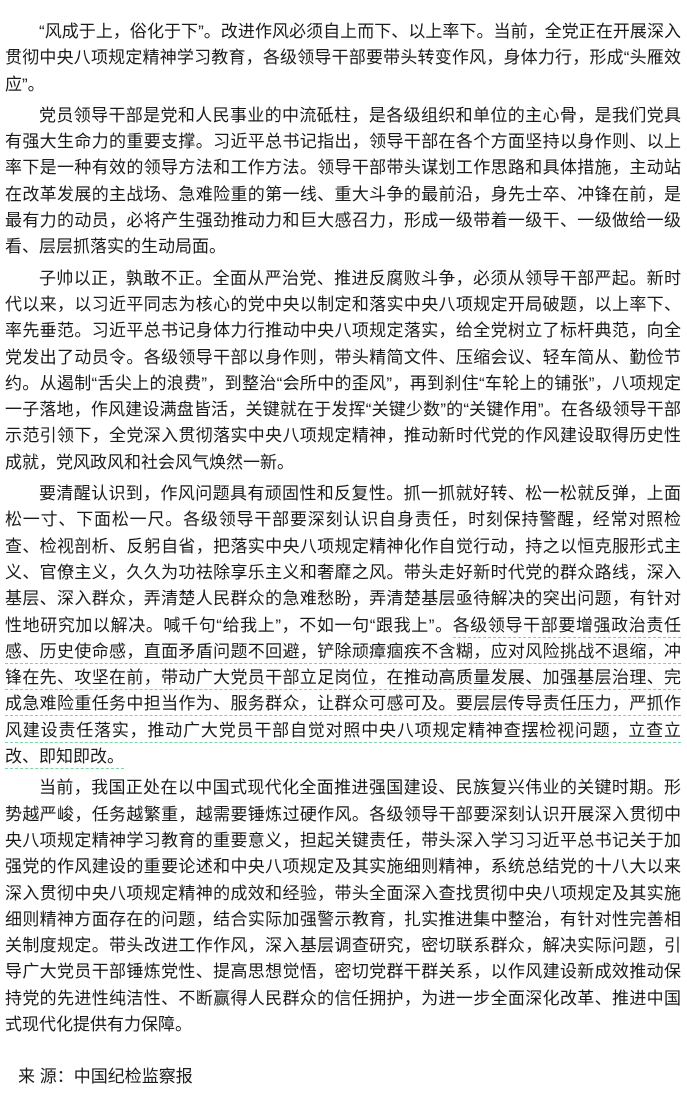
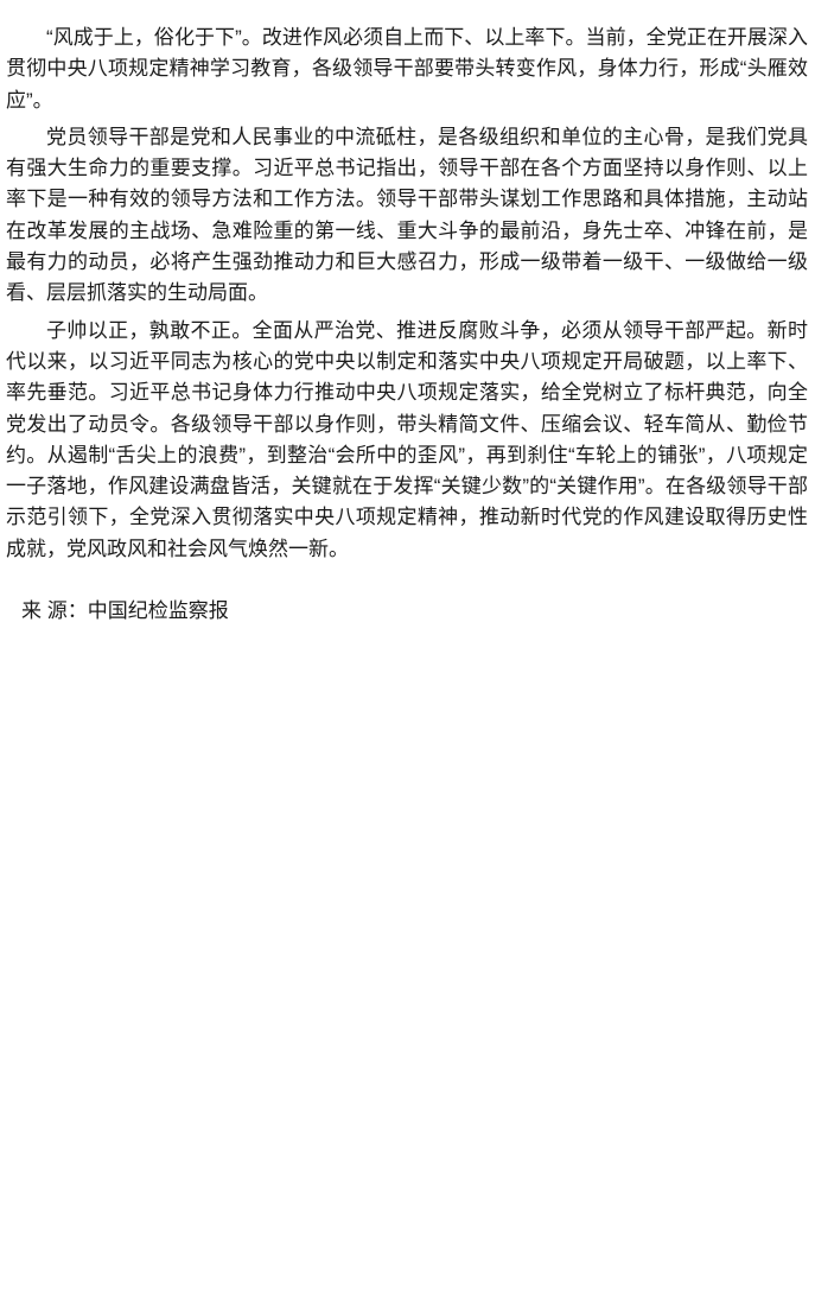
  “风成于上，俗化于下”。改进作风必须自上而下、以上率下。当前，全党正在开展深入贯彻中央八项规定精神学习教育，各级领导干部要带头转变作风，身体力行，形成“头雁效应”。
  党员领导干部是党和人民事业的中流砥柱，是各级组织和单位的主心骨，是我们党具有强大生命力的重要支撑。习近平总书记指出，领导干部在各个方面坚持以身作则、以上率下是一种有效的领导方法和工作方法。领导干部带头谋划工作思路和具体措施，主动站在改革发展的主战场、急难险重的第一线、重大斗争的最前沿，身先士卒、冲锋在前，是最有力的动员，必将产生强劲推动力和巨大感召力，形成一级带着一级干、一级做给一级看、层层抓落实的生动局面。
  子帅以正，孰敢不正。全面从严治党、推进反腐败斗争，必须从领导干部严起。新时代以来，以习近平同志为核心的党中央以制定和落实中央八项规定开局破题，以上率下、率先垂范。习近平总书记身体力行推动中央八项规定落实，给全党树立了标杆典范，向全党发出了动员令。各级领导干部以身作则，带头精简文件、压缩会议、轻车简从、勤俭节约。从遏制“舌尖上的浪费”，到整治“会所中的歪风”，再到刹住“车轮上的铺张”，八项规定一子落地，作风建设满盘皆活，关键就在于发挥“关键少数”的“关键作用”。在各级领导干部示范引领下，全党深入贯彻落实中央八项规定精神，推动新时代党的作风建设取得历史性成就，党风政风和社会风气焕然一新。
- 要清醒认识到，作风问题具有顽固性和反复性。抓一抓就好转、松一松就反弹，上面松一寸、下面松一尺。各级领导干部要深刻认识自身责任，时刻保持警醒，经常对照检查、检视剖析、反躬自省，把落实中央八项规定精神化作自觉行动，持之以恒克服形式主义、官僚主义，久久为功祛除享乐主义和奢靡之风。带头走好新时代党的群众路线，深入基层、深入群众，弄清楚人民群众的急难愁盼，弄清楚基层亟待解决的突出问题，有针对性地研究加以解决。喊千句“给我上”，不如一句“跟我上”。各级领导干部要增强政治责任感、历史使命感，直面矛盾问题不回避，铲除顽瘴痼疾不含糊，应对风险挑战不退缩，冲锋在先、攻坚在前，带动广大党员干部立足岗位，在推动高质量发展、加强基层治理、完成急难险重任务中担当作为、服务群众，让群众可感可及。要层层传导责任压力，严抓作风建设责任落实，推动广大党员干部自觉对照中央八项规定精神查摆检视问题，立查立改、即知即改。
- 当前，我国正处在以中国式现代化全面推进强国建设、民族复兴伟业的关键时期。形势越严峻，任务越繁重，越需要锤炼过硬作风。各级领导干部要深刻认识开展深入贯彻中央八项规定精神学习教育的重要意义，担起关键责任，带头深入学习习近平总书记关于加强党的作风建设的重要论述和中央八项规定及其实施细则精神，系统总结党的十八大以来深入贯彻中央八项规定精神的成效和经验，带头全面深入查找贯彻中央八项规定及其实施细则精神方面存在的问题，结合实际加强警示教育，扎实推进集中整治，有针对性完善相关制度规定。带头改进工作作风，深入基层调查研究，密切联系群众，解决实际问题，引导广大党员干部锤炼党性、提高思想觉悟，密切党群干群关系，以作风建设新成效推动保持党的先进性纯洁性、不断赢得人民群众的信任拥护，为进一步全面深化改革、推进中国式现代化提供有力保障。
  来 源：中国纪检监察报
